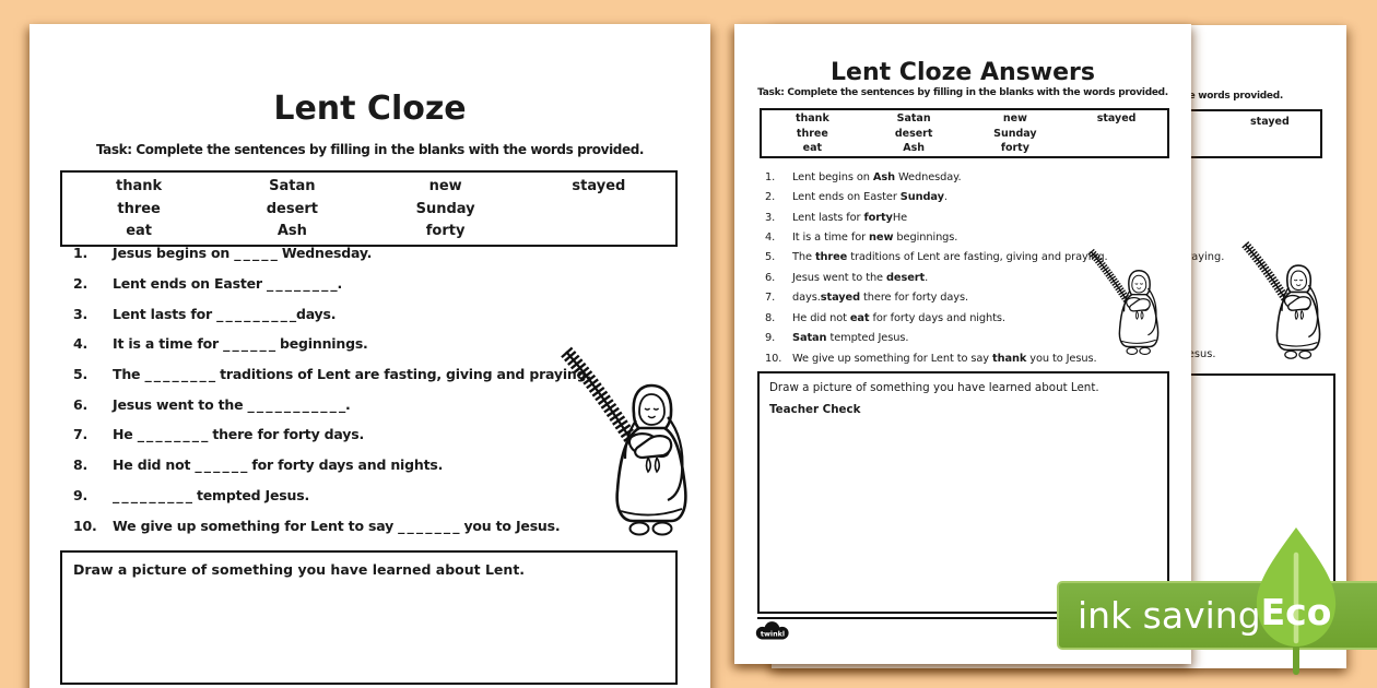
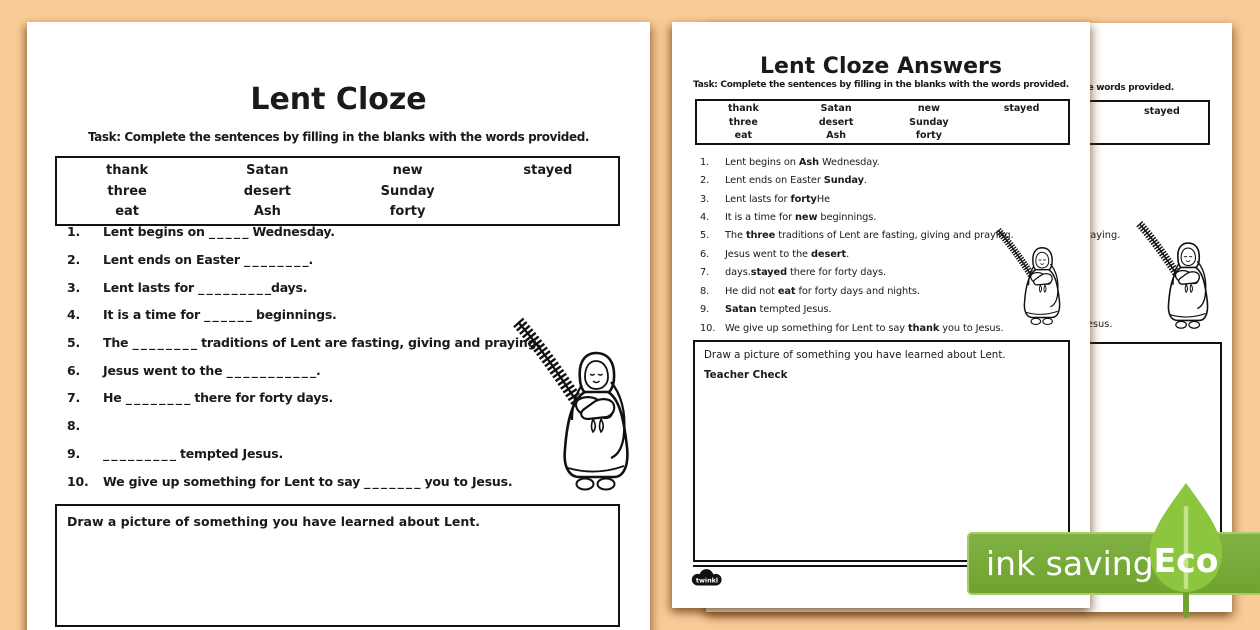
  Lent Cloze
  Task: Complete the sentences by filling in the blanks with the words provided.
  thank
  Satan
  new
  stayed
  three
  desert
  Sunday
  eat
  Ash
  forty
  1.
- Jesus begins on _ _ _ _ _ Wednesday.
+ Lent begins on _ _ _ _ _ Wednesday.
  2.
  Lent ends on Easter _ _ _ _ _ _ _ _.
  3.
  Lent lasts for _ _ _ _ _ _ _ _ _days.
  4.
  It is a time for _ _ _ _ _ _ beginnings.
  5.
  The _ _ _ _ _ _ _ _ traditions of Lent are fasting, giving and prayin
  6.
  Jesus went to the _ _ _ _ _ _ _ _ _ _ _.
  7.
  He _ _ _ _ _ _ _ _ there for forty days.
  8.
- He did not _ _ _ _ _ _ for forty days and nights.
  9.
  _ _ _ _ _ _ _ _ _ tempted Jesus.
  10.
  We give up something for Lent to say _ _ _ _ _ _ _ you to Jesus.
  Draw a picture of something you have learned about Lent.
  e words provided.
  stayed
  aying.
  Lent Cloze Answers
  Task: Complete the sentences by filling in the blanks with the words provided.
  thank
  Satan
  new
  stayed
  three
  desert
  Sunday
  eat
  Ash
  forty
  1.
  Lent begins on Ash Wednesday.
  2.
  Lent ends on Easter Sunday.
  3.
  Lent lasts for fortyHe
  4.
  It is a time for new beginnings.
  5.
  The three traditions of Lent are fasting, giving and prayin.
  6.
  Jesus went to the desert.
  7.
  days.stayed there for forty days.
  8.
  He did not eat for forty days and nights.
  9.
  Satan tempted Jesus.
  10.
  We give up something for Lent to say thank you to Jesus.
  Draw a picture of something you have learned about Lent.
  Teacher Check
  twinkl
  ink saving
  Eco
